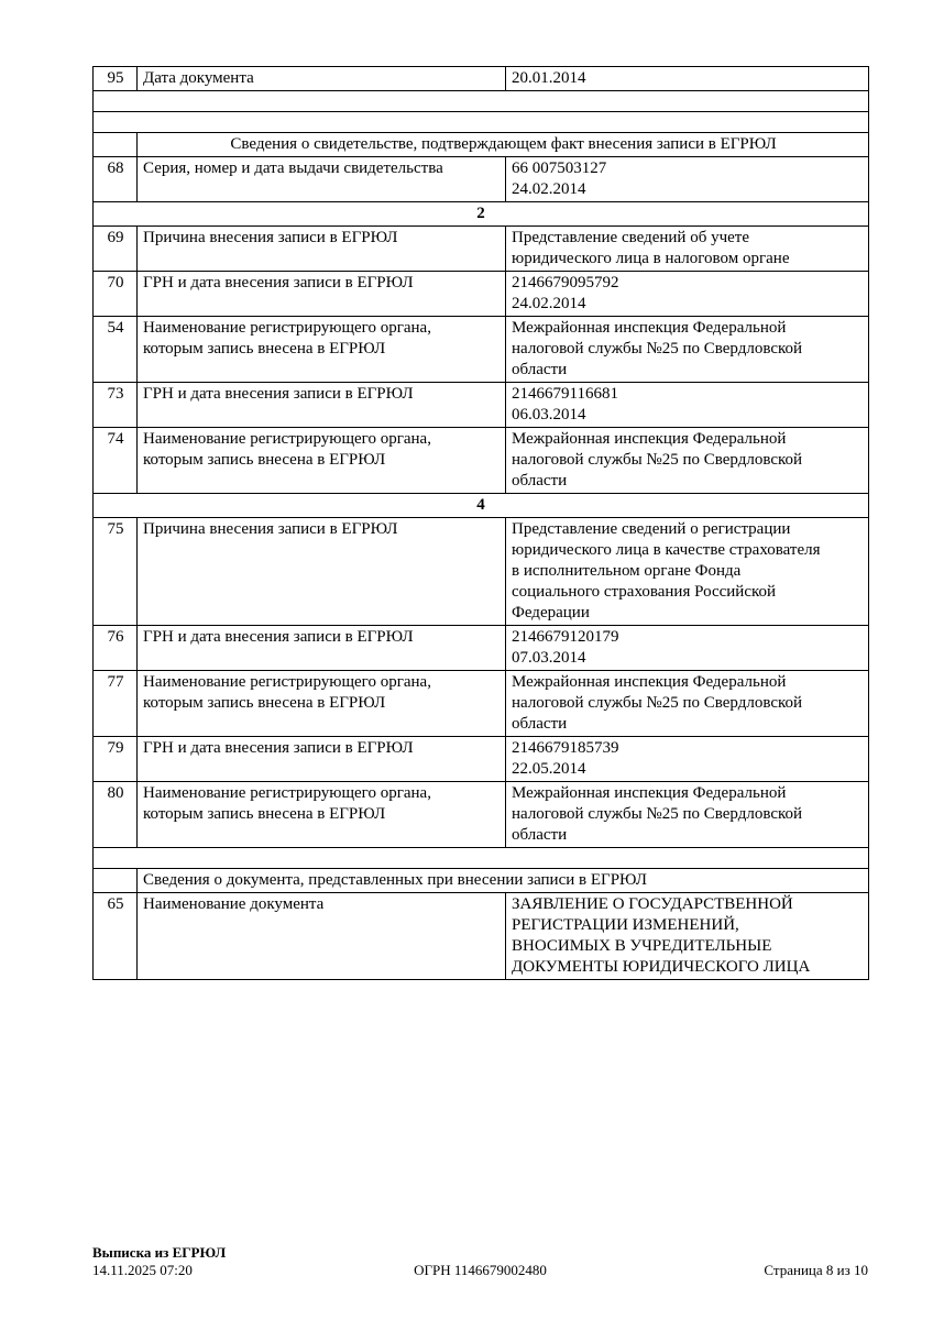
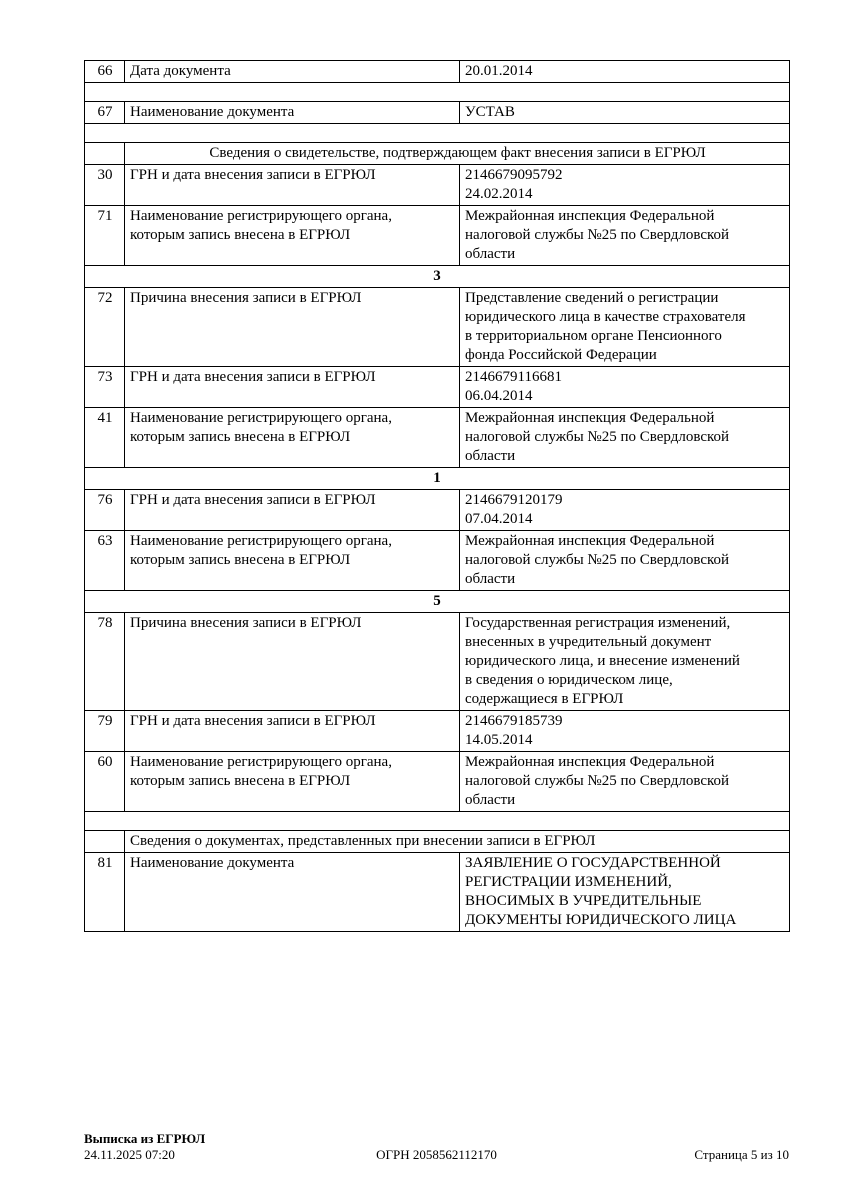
- 95	Дата документа	20.01.2014
+ 66	Дата документа	20.01.2014
+ 67	Наименование документа	УСТАВ
  	Сведения о свидетельстве, подтверждающем факт внесения записи в ЕГРЮЛ
- 68	Серия, номер и дата выдачи свидетельства	66 007503127 24.02.2014
- 2
- 69	Причина внесения записи в ЕГРЮЛ	Представление сведений об учете юридического лица в налоговом органе
- 70	ГРН и дата внесения записи в ЕГРЮЛ	2146679095792 24.02.2014
+ 30	ГРН и дата внесения записи в ЕГРЮЛ	2146679095792 24.02.2014
- 54	Наименование регистрирующего органа, которым запись внесена в ЕГРЮЛ	Межрайонная инспекция Федеральной налоговой службы №25 по Свердловской области
+ 71	Наименование регистрирующего органа, которым запись внесена в ЕГРЮЛ	Межрайонная инспекция Федеральной налоговой службы №25 по Свердловской области
+ 3
+ 72	Причина внесения записи в ЕГРЮЛ	Представление сведений о регистрации юридического лица в качестве страхователя в территориальном органе Пенсионного фонда Российской Федерации
- 73	ГРН и дата внесения записи в ЕГРЮЛ	2146679116681 06.03.2014
+ 73	ГРН и дата внесения записи в ЕГРЮЛ	2146679116681 06.04.2014
- 74	Наименование регистрирующего органа, которым запись внесена в ЕГРЮЛ	Межрайонная инспекция Федеральной налоговой службы №25 по Свердловской области
+ 41	Наименование регистрирующего органа, которым запись внесена в ЕГРЮЛ	Межрайонная инспекция Федеральной налоговой службы №25 по Свердловской области
- 4
+ 1
- 75	Причина внесения записи в ЕГРЮЛ	Представление сведений о регистрации юридического лица в качестве страхователя в исполнительном органе Фонда социального страхования Российской Федерации
- 76	ГРН и дата внесения записи в ЕГРЮЛ	2146679120179 07.03.2014
+ 76	ГРН и дата внесения записи в ЕГРЮЛ	2146679120179 07.04.2014
- 77	Наименование регистрирующего органа, которым запись внесена в ЕГРЮЛ	Межрайонная инспекция Федеральной налоговой службы №25 по Свердловской области
+ 63	Наименование регистрирующего органа, которым запись внесена в ЕГРЮЛ	Межрайонная инспекция Федеральной налоговой службы №25 по Свердловской области
+ 5
+ 78	Причина внесения записи в ЕГРЮЛ	Государственная регистрация изменений, внесенных в учредительный документ юридического лица, и внесение изменений в сведения о юридическом лице, содержащиеся в ЕГРЮЛ
- 79	ГРН и дата внесения записи в ЕГРЮЛ	2146679185739 22.05.2014
+ 79	ГРН и дата внесения записи в ЕГРЮЛ	2146679185739 14.05.2014
- 80	Наименование регистрирующего органа, которым запись внесена в ЕГРЮЛ	Межрайонная инспекция Федеральной налоговой службы №25 по Свердловской области
+ 60	Наименование регистрирующего органа, которым запись внесена в ЕГРЮЛ	Межрайонная инспекция Федеральной налоговой службы №25 по Свердловской области
- 	Сведения о документа, представленных при внесении записи в ЕГРЮЛ
+ 	Сведения о документах, представленных при внесении записи в ЕГРЮЛ
- 65	Наименование документа	ЗАЯВЛЕНИЕ О ГОСУДАРСТВЕННОЙ РЕГИСТРАЦИИ ИЗМЕНЕНИЙ, ВНОСИМЫХ В УЧРЕДИТЕЛЬНЫЕ ДОКУМЕНТЫ ЮРИДИЧЕСКОГО ЛИЦА
+ 81	Наименование документа	ЗАЯВЛЕНИЕ О ГОСУДАРСТВЕННОЙ РЕГИСТРАЦИИ ИЗМЕНЕНИЙ, ВНОСИМЫХ В УЧРЕДИТЕЛЬНЫЕ ДОКУМЕНТЫ ЮРИДИЧЕСКОГО ЛИЦА
  Выписка из ЕГРЮЛ
- 14.11.2025 07:20
+ 24.11.2025 07:20
- ОГРН 1146679002480
+ ОГРН 2058562112170
- Страница 8 из 10
+ Страница 5 из 10
